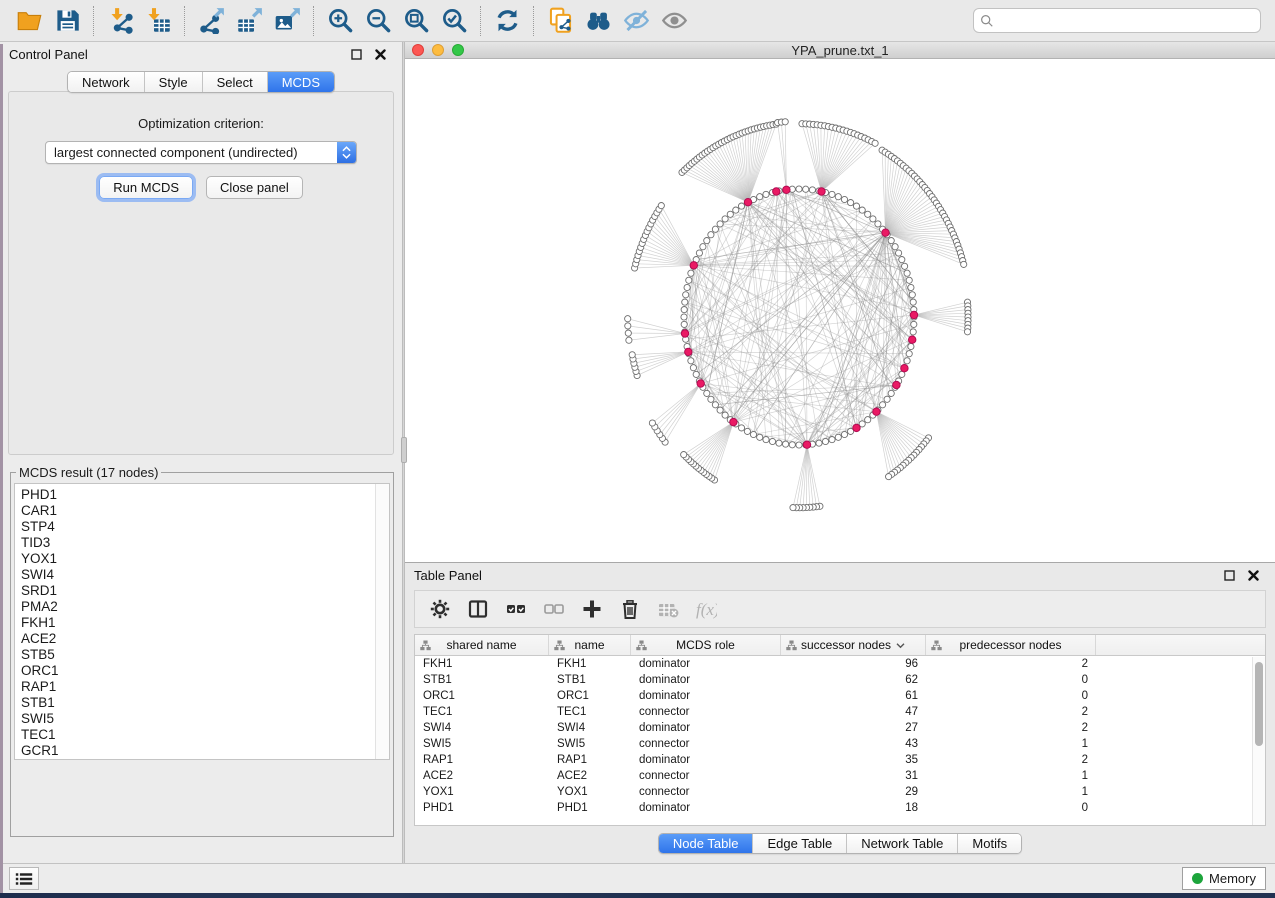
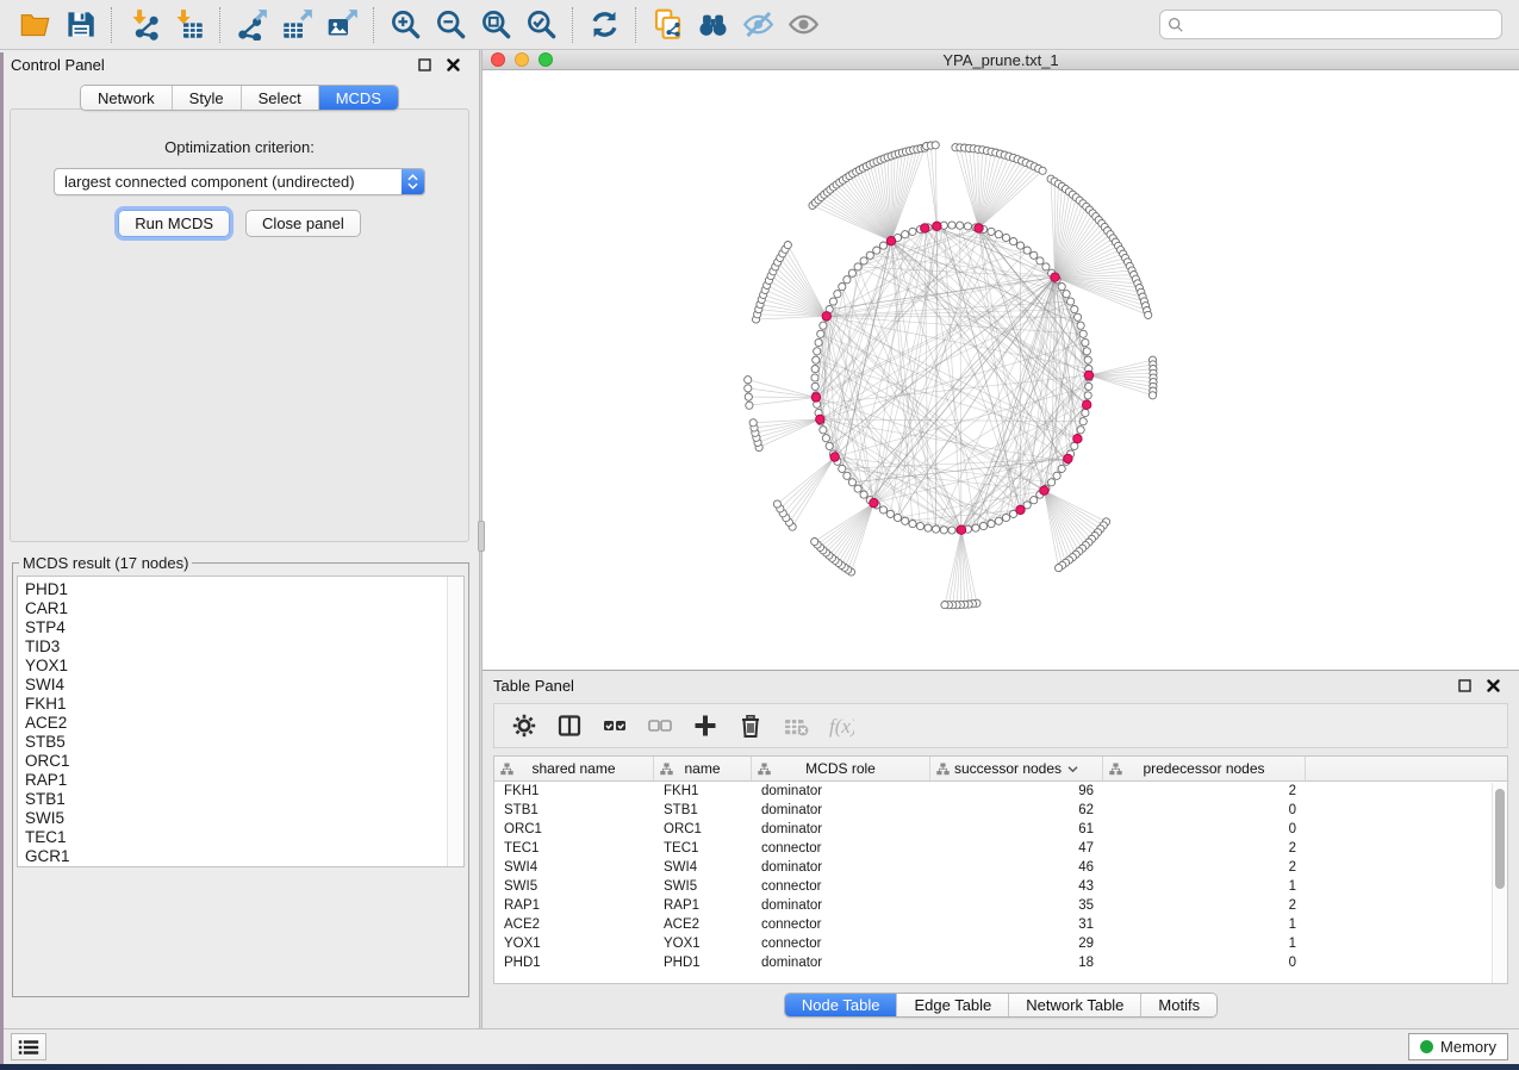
  Control Panel
  Network
  Style
  Select
  MCDS
  Optimization criterion:
  largest connected component (undirected)
  Run MCDS
  Close panel
  MCDS result (17 nodes)
  PHD1
  CAR1
  STP4
  TID3
  YOX1
  SWI4
- SRD1
- PMA2
  FKH1
  ACE2
  STB5
  ORC1
  RAP1
  STB1
  SWI5
  TEC1
  GCR1
  YPA_prune.txt_1
  Table Panel
  f(x)
  shared name
  name
  MCDS role
  successor nodes
  predecessor nodes
  FKH1
  FKH1
  dominator
  96
  2
  STB1
  STB1
  dominator
  62
  0
  ORC1
  ORC1
  dominator
  61
  0
  TEC1
  TEC1
  connector
  47
  2
  SWI4
  SWI4
  dominator
- 27
+ 46
  2
  SWI5
  SWI5
  connector
  43
  1
  RAP1
  RAP1
  dominator
  35
  2
  ACE2
  ACE2
  connector
  31
  1
  YOX1
  YOX1
  connector
  29
  1
  PHD1
  PHD1
  dominator
  18
  0
  Node Table
  Edge Table
  Network Table
  Motifs
  Memory
